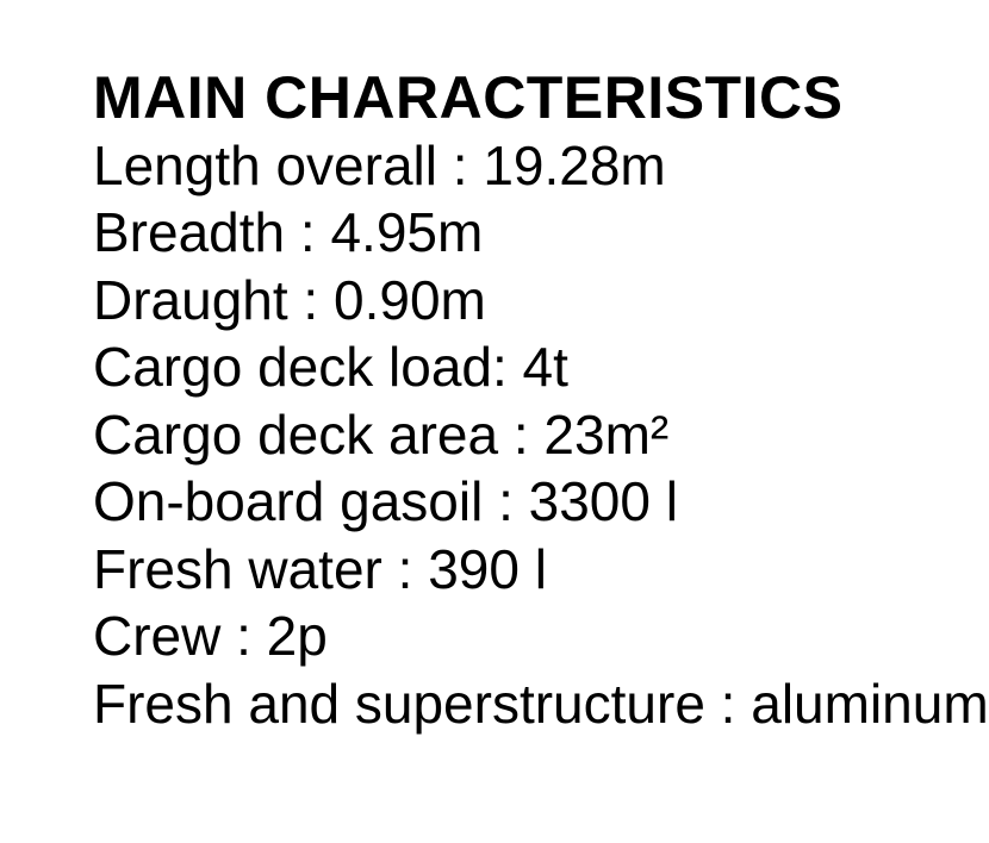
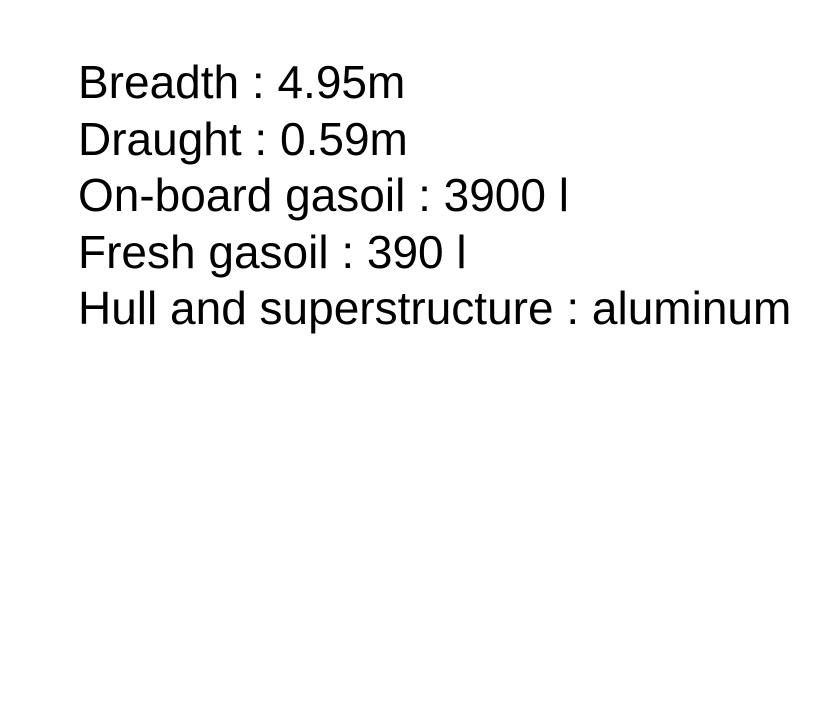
- MAIN CHARACTERISTICS
- Length overall : 19.28m
  Breadth : 4.95m
- Draught : 0.90m
+ Draught : 0.59m
- Cargo deck load: 4t
- Cargo deck area : 23m²
- On-board gasoil : 3300 l
+ On-board gasoil : 3900 l
- Fresh water : 390 l
+ Fresh gasoil : 390 l
- Crew : 2p
- Fresh and superstructure : aluminum
+ Hull and superstructure : aluminum
